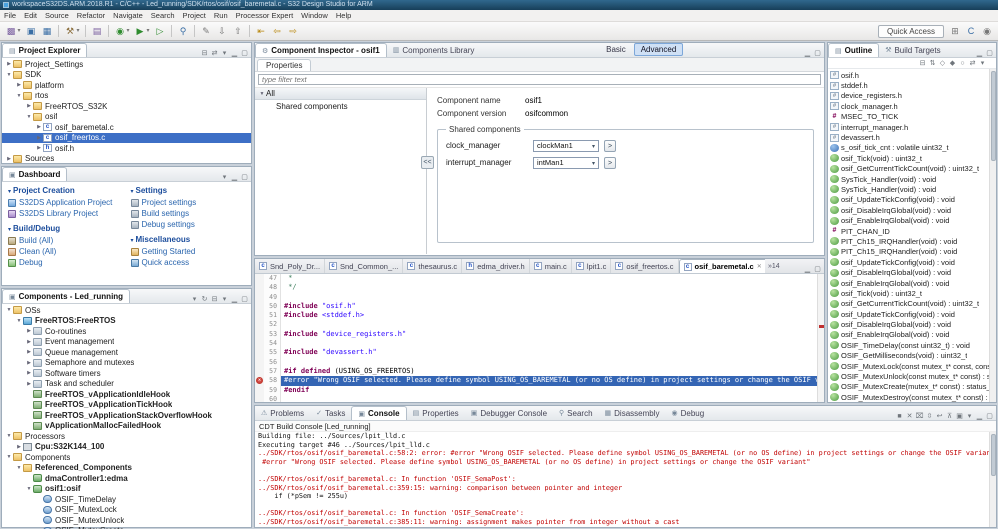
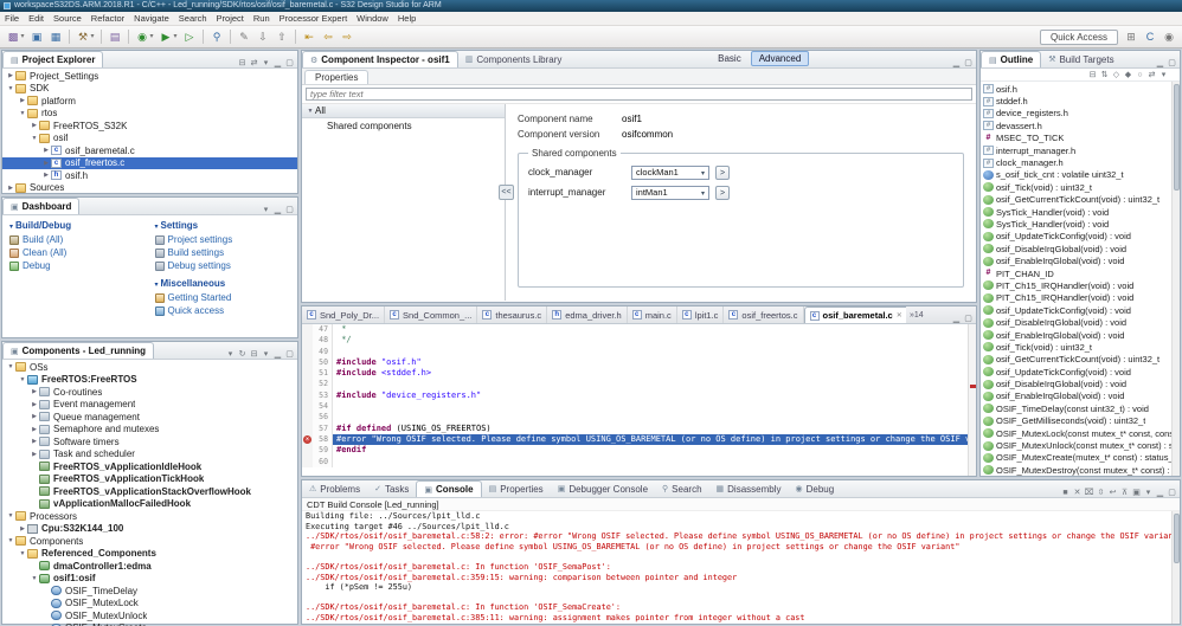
  File
  Edit
  Source
  Refactor
  Navigate
  Search
  Project
  Run
  Processor Expert
  Window
  Help
  ▩
  ▣
  ▦
  ⚒
  ▤
  ◉
  ▶
  ▷
  ⚲
  ✎
  ⇩
  ⇧
  ⇤
  ⇦
  ⇨
  Quick Access
  ⊞
  C
  ◉
  Project Explorer
  Project_Settings
  SDK
  platform
  rtos
  FreeRTOS_S32K
  osif
  osif_baremetal.c
  osif_freertos.c
  osif.h
  Sources
  Dashboard
- Project Creation
- S32DS Application Project
- S32DS Library Project
  Build/Debug
  Build (All)
  Clean (All)
  Debug
  Settings
  Project settings
  Build settings
  Debug settings
  Miscellaneous
  Getting Started
  Quick access
  Components - Led_running
  OSs
  FreeRTOS:FreeRTOS
  Co-routines
  Event management
  Queue management
  Semaphore and mutexes
  Software timers
  Task and scheduler
  FreeRTOS_vApplicationIdleHook
  FreeRTOS_vApplicationTickHook
  FreeRTOS_vApplicationStackOverflowHook
  vApplicationMallocFailedHook
  Processors
  Cpu:S32K144_100
  Components
  Referenced_Components
  dmaController1:edma
  osif1:osif
  OSIF_TimeDelay
  OSIF_MutexLock
  OSIF_MutexUnlock
  Component Inspector - osif1
  Components Library
  Basic
  Advanced
  Properties
  type filter text
  All
  Shared components
  Component name
  osif1
  Component version
  osifcommon
  Shared components
  clock_manager
  clockMan1
  interrupt_manager
  intMan1
  Snd_Poly_Dr...
  Snd_Common_...
  thesaurus.c
  edma_driver.h
  main.c
  lpit1.c
  osif_freertos.c
  osif_baremetal.c
  47
  *
  48
  */
  49
  50
  #include "osif.h"
  51
  #include <stddef.h>
  52
  53
  #include "device_registers.h"
  54
- 55
- #include "devassert.h"
  56
  57
  #if defined (USING_OS_FREERTOS)
  58
  #error "Wrong OSIF selected. Please define symbol USING_OS_BAREMETAL (or no OS define) in project settings or change the OSIF
  59
  #endif
  60
  Problems
  Tasks
  Console
  Properties
  Debugger Console
  Search
  Disassembly
  Debug
  CDT Build Console [Led_running]
  Building file: ../Sources/lpit_lld.c
  Executing target #46 ../Sources/lpit_lld.c
  ../SDK/rtos/osif/osif_baremetal.c:58:2: error: #error "Wrong OSIF selected. Please define symbol USING_OS_BAREMETAL (or no OS define) in project settings or change the OSIF varia
  #error "Wrong OSIF selected. Please define symbol USING_OS_BAREMETAL (or no OS define) in project settings or change the OSIF variant"
  ../SDK/rtos/osif/osif_baremetal.c: In function 'OSIF_SemaPost':
  ../SDK/rtos/osif/osif_baremetal.c:359:15: warning: comparison between pointer and integer
  if (*pSem != 255u)
  ../SDK/rtos/osif/osif_baremetal.c:385:11: warning: assignment makes pointer from integer without a cast
  Outline
  Build Targets
  osif.h
  stddef.h
  device_registers.h
- clock_manager.h
+ devassert.h
  MSEC_TO_TICK
  interrupt_manager.h
- devassert.h
+ clock_manager.h
  s_osif_tick_cnt : volatile uint32_t
  osif_Tick(void) : uint32_t
  osif_GetCurrentTickCount(void) : uint32_t
  SysTick_Handler(void) : void
  SysTick_Handler(void) : void
  osif_UpdateTickConfig(void) : void
  osif_DisableIrqGlobal(void) : void
  osif_EnableIrqGlobal(void) : void
  PIT_CHAN_ID
  PIT_Ch15_IRQHandler(void) : void
  PIT_Ch15_IRQHandler(void) : void
  osif_UpdateTickConfig(void) : void
  osif_DisableIrqGlobal(void) : void
  osif_EnableIrqGlobal(void) : void
  osif_Tick(void) : uint32_t
  osif_GetCurrentTickCount(void) : uint32_t
  osif_UpdateTickConfig(void) : void
  osif_DisableIrqGlobal(void) : void
  osif_EnableIrqGlobal(void) : void
  OSIF_TimeDelay(const uint32_t) : void
  OSIF_GetMilliseconds(void) : uint32_t
  OSIF_MutexUnlock(const mutex_t* const) :
  OSIF_MutexCreate(mutex_t* const) : status
  OSIF_MutexDestroy(const mutex_t* const) :
